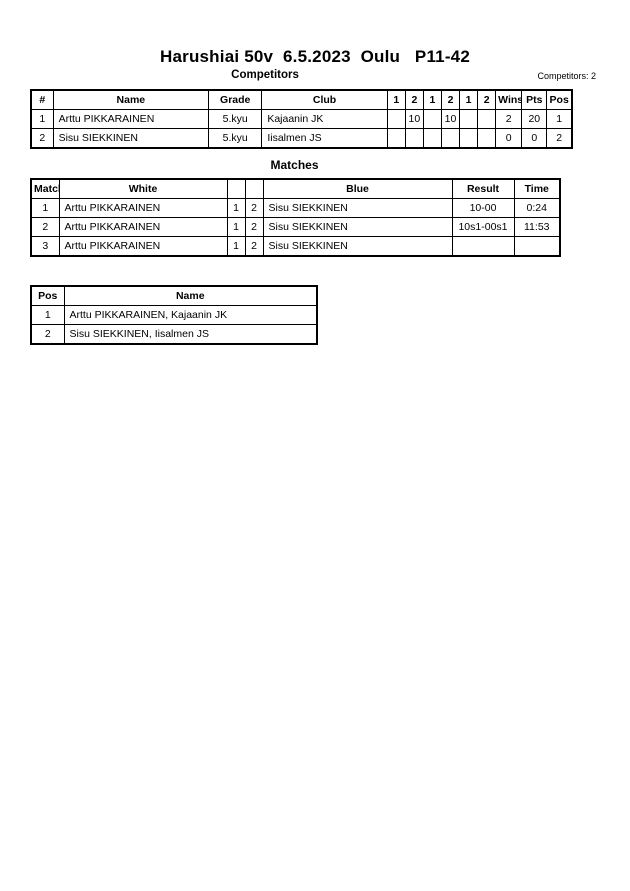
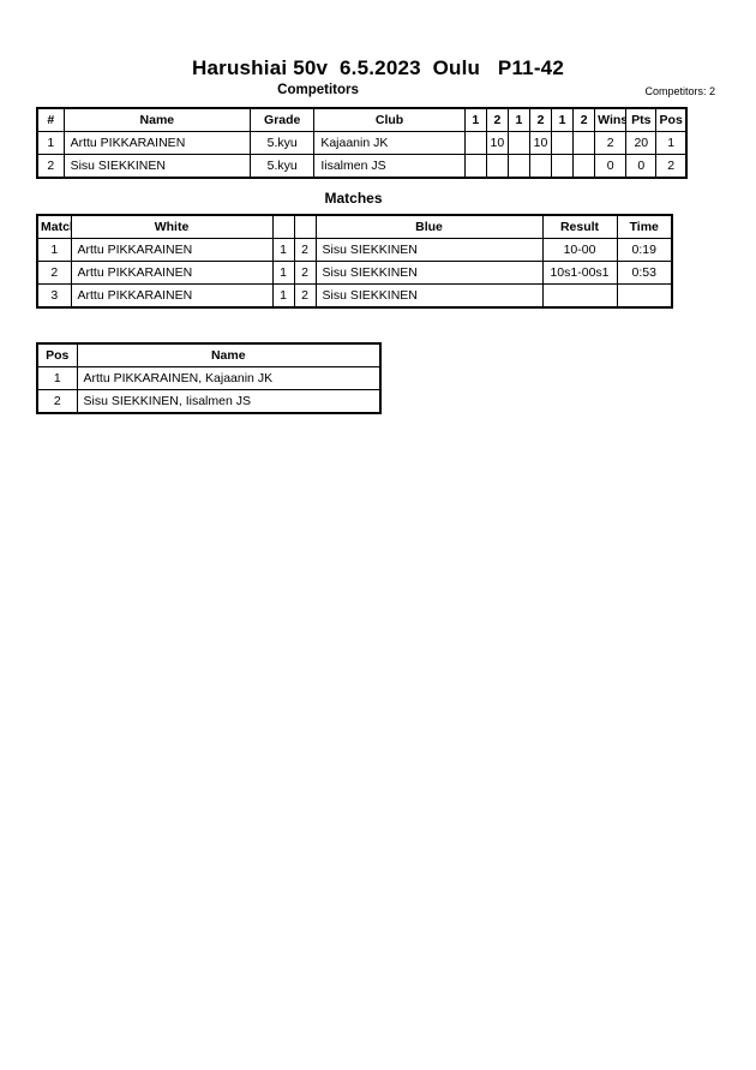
  Harushiai 50v 6.5.2023 Oulu P11-42
  Competitors
  Competitors: 2
  #	Name	Grade	Club	1	2	1	2	1	2	Wins	Pts	Pos
  1	Arttu PIKKARAINEN	5.kyu	Kajaanin JK		10		10			2	20	1
  2	Sisu SIEKKINEN	5.kyu	Iisalmen JS							0	0	2
  Matches
  Matc	White			Blue	Result	Time
- 1	Arttu PIKKARAINEN	1	2	Sisu SIEKKINEN	10-00	0:24
+ 1	Arttu PIKKARAINEN	1	2	Sisu SIEKKINEN	10-00	0:19
- 2	Arttu PIKKARAINEN	1	2	Sisu SIEKKINEN	10s1-00s1	11:53
+ 2	Arttu PIKKARAINEN	1	2	Sisu SIEKKINEN	10s1-00s1	0:53
  3	Arttu PIKKARAINEN	1	2	Sisu SIEKKINEN
  Pos	Name
  1	Arttu PIKKARAINEN, Kajaanin JK
  2	Sisu SIEKKINEN, Iisalmen JS
